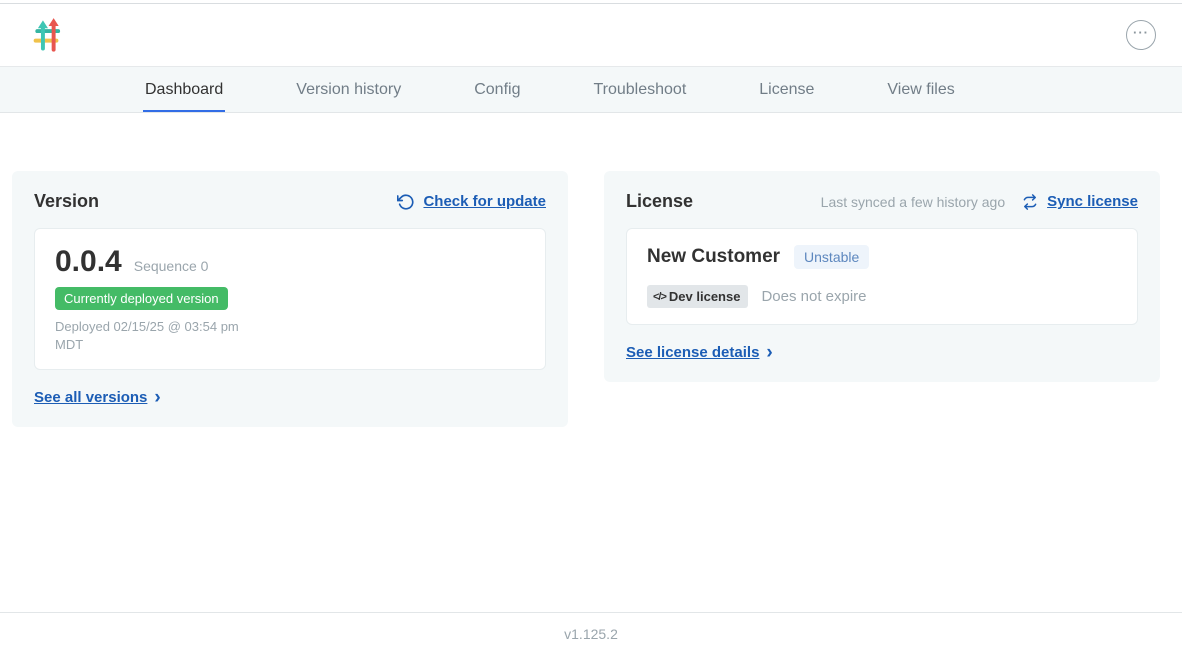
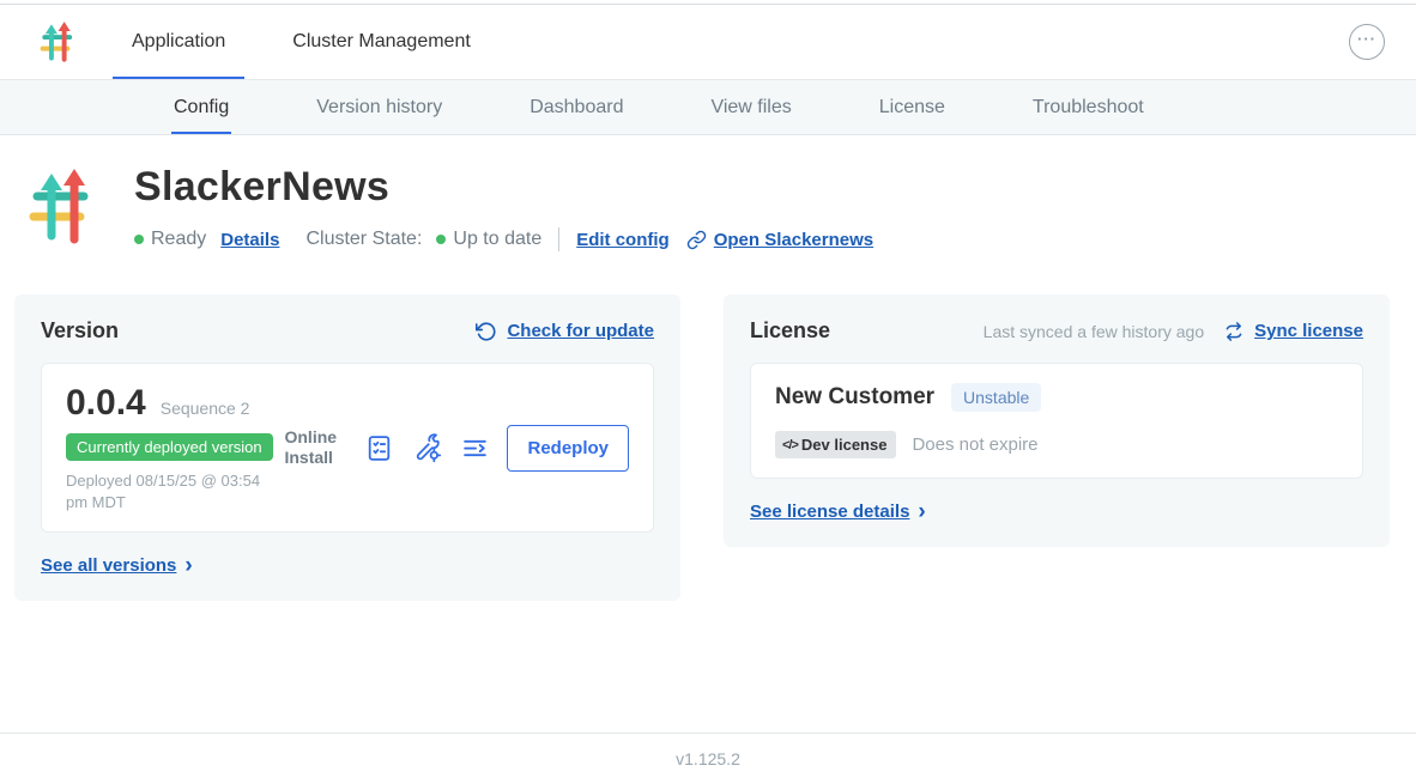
+ Application
+ Cluster Management
  ···
- Dashboard
+ Config
  Version history
- Config
+ Dashboard
- Troubleshoot
+ View files
  License
- View files
+ Troubleshoot
+ SlackerNews
+ Ready
+ Details
+ Cluster State:
+ Up to date
+ Edit config
+ Open Slackernews
  Version
  Check for update
  0.0.4
- Sequence 0
+ Sequence 2
  Currently deployed version
- Deployed 02/15/25 @ 03:54 pm MDT
+ Deployed 08/15/25 @ 03:54 pm MDT
+ Online Install
+ Redeploy
  See all versions
  ›
  License
  Last synced a few history ago
  Sync license
  New Customer
  Unstable
  </>
  Dev license
  Does not expire
  See license details
  ›
  v1.125.2
